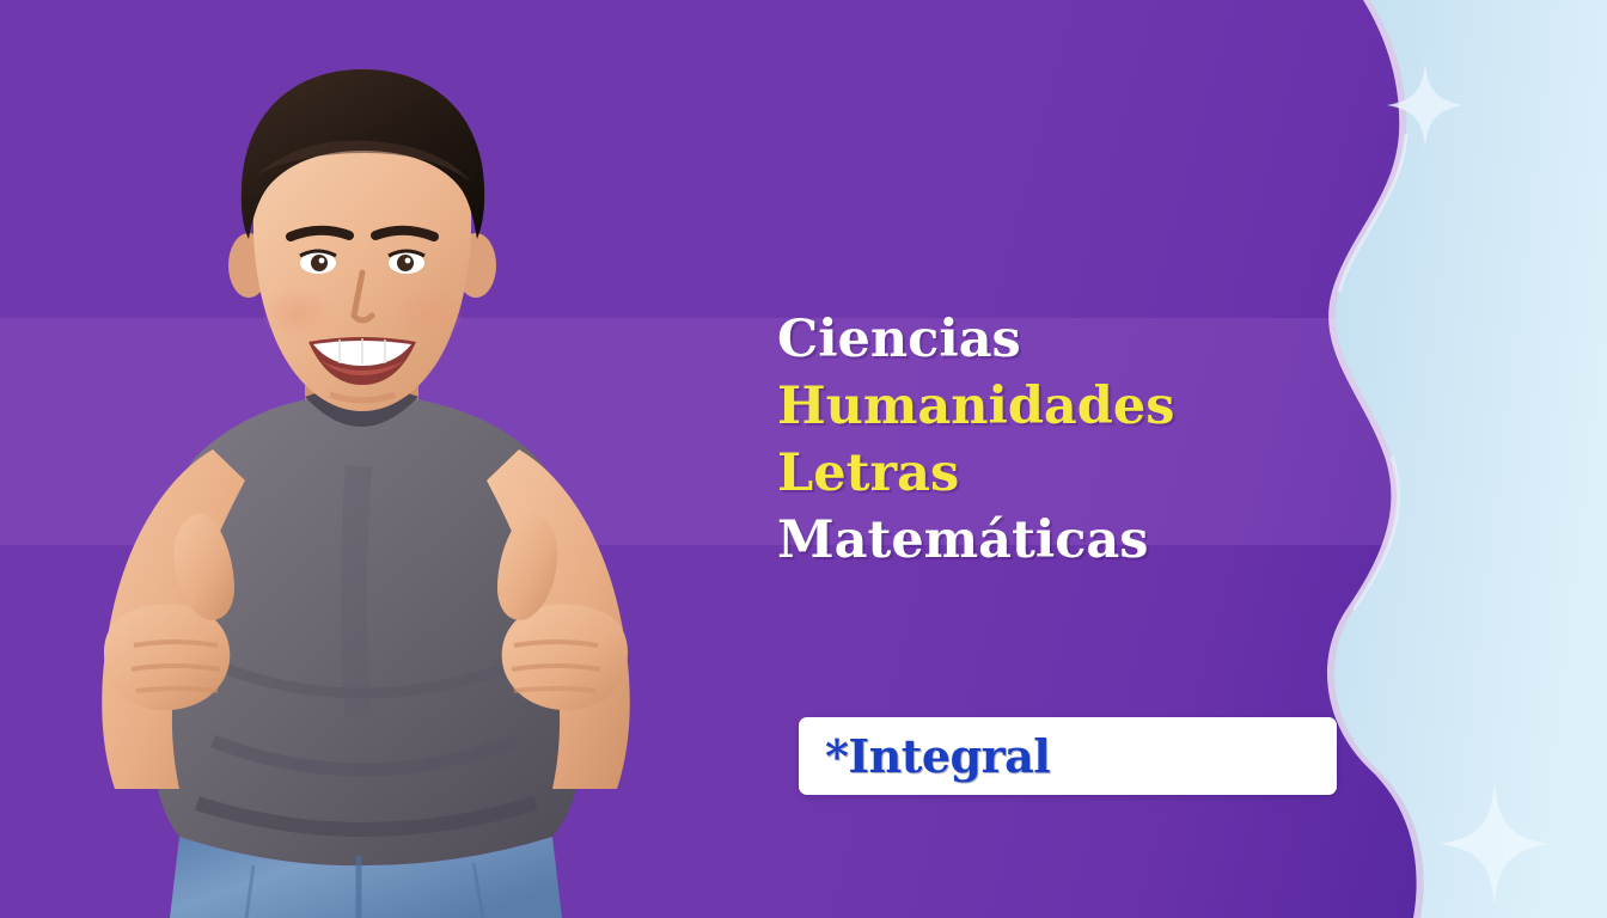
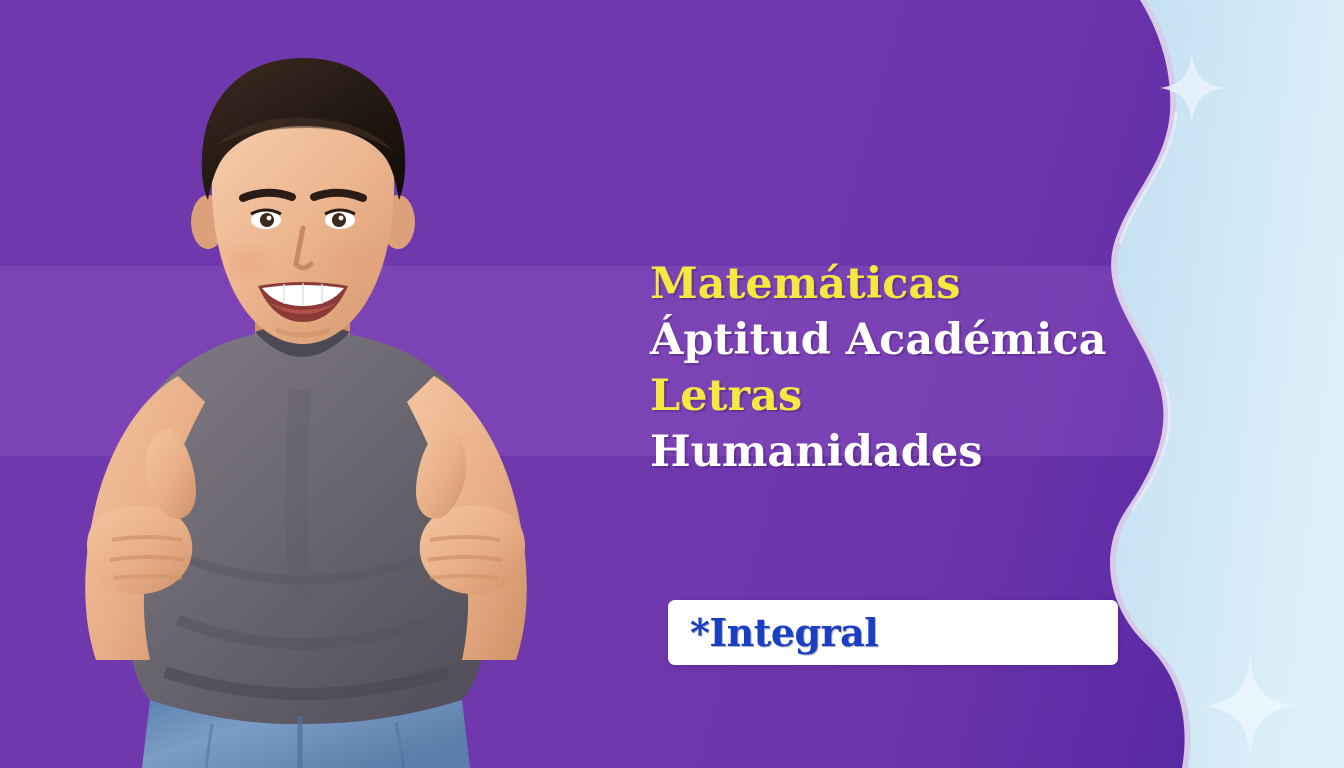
- Ciencias
- Humanidades
+ Matemáticas
+ Áptitud Académica
  Letras
- Matemáticas
+ Humanidades
  *Integral
